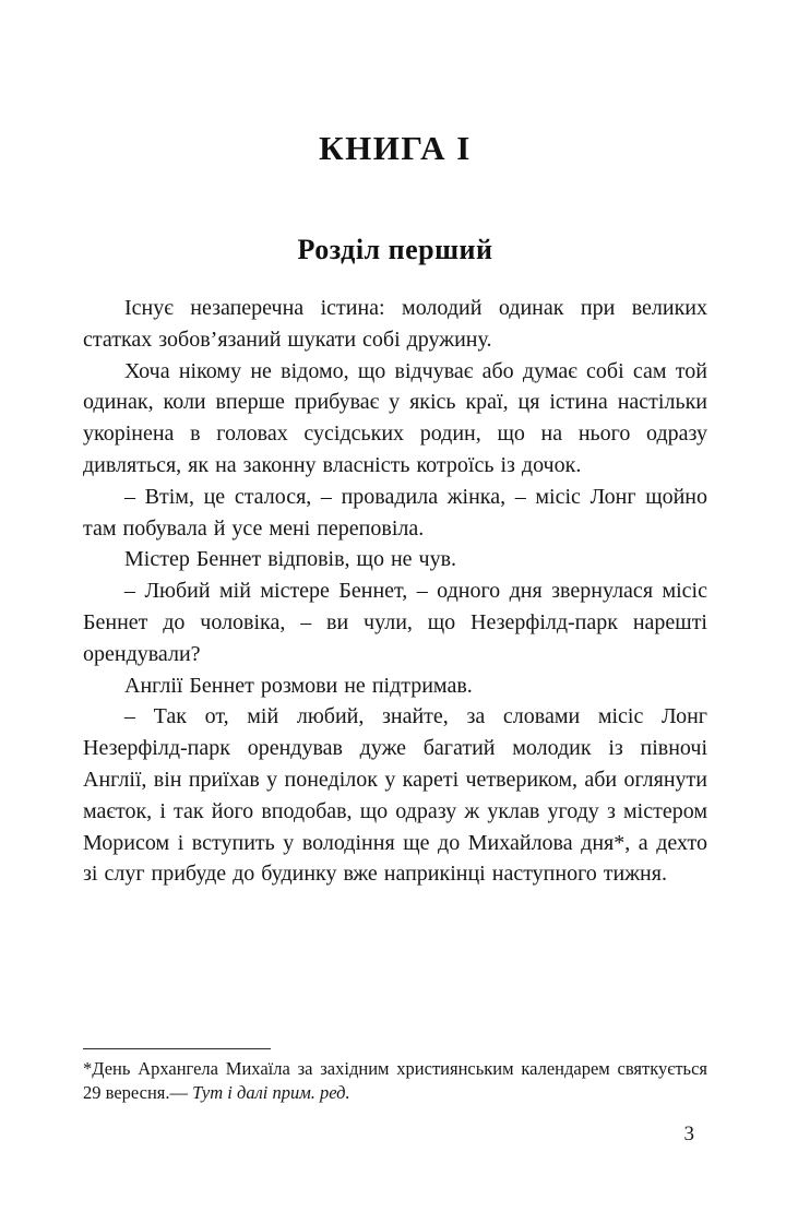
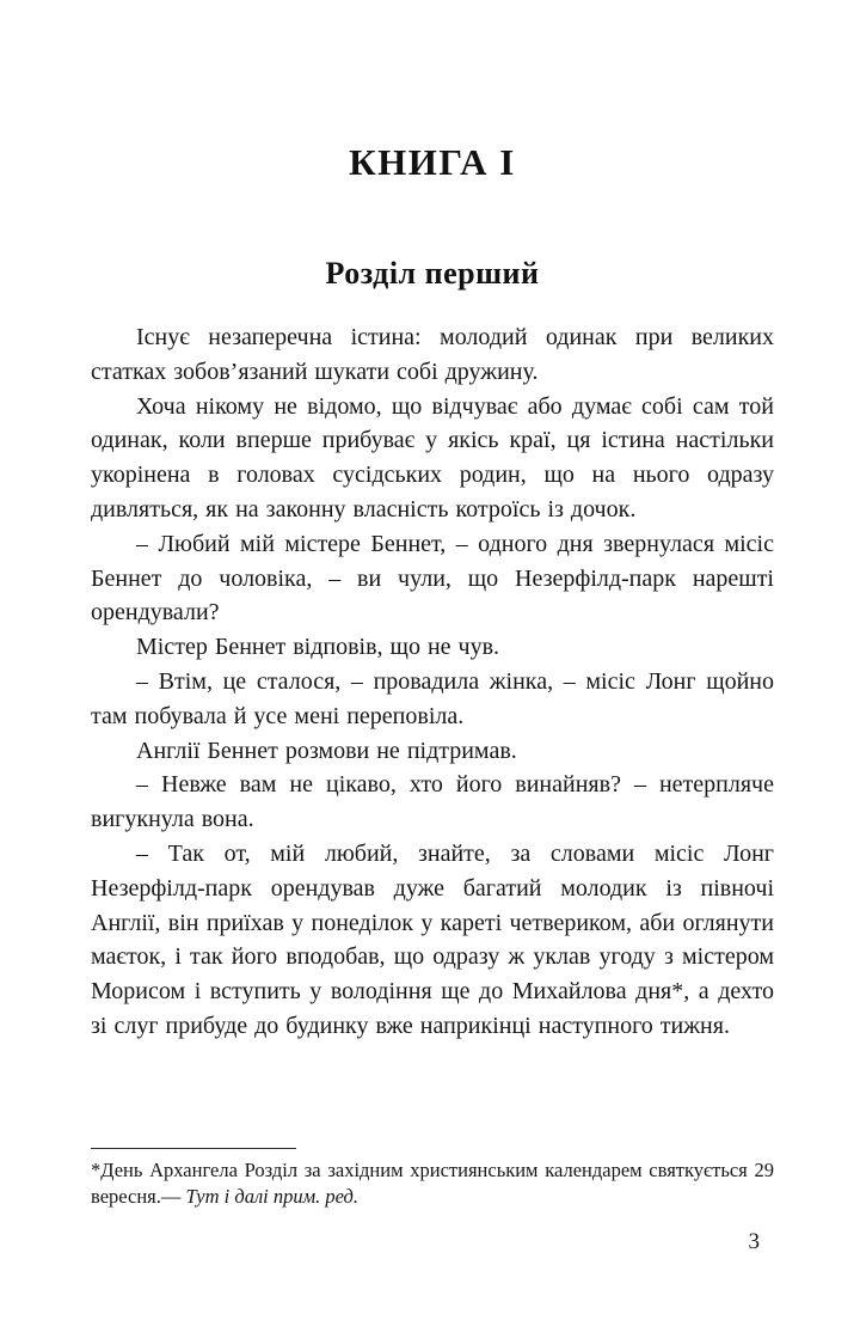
  КНИГА I
  Розділ перший
  Існує незаперечна істина: молодий одинак при великих статках зобов’язаний шукати собі дружину.
  Хоча нікому не відомо, що відчуває або думає собі сам той одинак, коли вперше прибуває у якісь краї, ця істина настільки укорінена в головах сусідських родин, що на нього одразу дивляться, як на законну власність котроїсь із дочок.
- – Втім, це сталося, – провадила жінка, – місіс Лонг щойно там побувала й усе мені переповіла.
+ – Любий мій містере Беннет, – одного дня звернулася місіс Беннет до чоловіка, – ви чули, що Незерфілд-парк нарешті орендували?
  Містер Беннет відповів, що не чув.
- – Любий мій містере Беннет, – одного дня звернулася місіс Беннет до чоловіка, – ви чули, що Незерфілд-парк нарешті орендували?
+ – Втім, це сталося, – провадила жінка, – місіс Лонг щойно там побувала й усе мені переповіла.
  Англії Беннет розмови не підтримав.
+ – Невже вам не цікаво, хто його винайняв? – нетерпляче вигукнула вона.
  – Так от, мій любий, знайте, за словами місіс Лонг Незерфілд-парк орендував дуже багатий молодик із півночі Англії, він приїхав у понеділок у кареті четвериком, аби оглянути маєток, і так його вподобав, що одразу ж уклав угоду з містером Морисом і вступить у володіння ще до Михайлова дня*, а дехто зі слуг прибуде до будинку вже наприкінці наступного тижня.
- *День Архангела Михаїла за західним християнським календарем святкується 29 вересня.— Тут і далі прим. ред.
+ *День Архангела Розділ за західним християнським календарем святкується 29 вересня.— Тут і далі прим. ред.
  3
